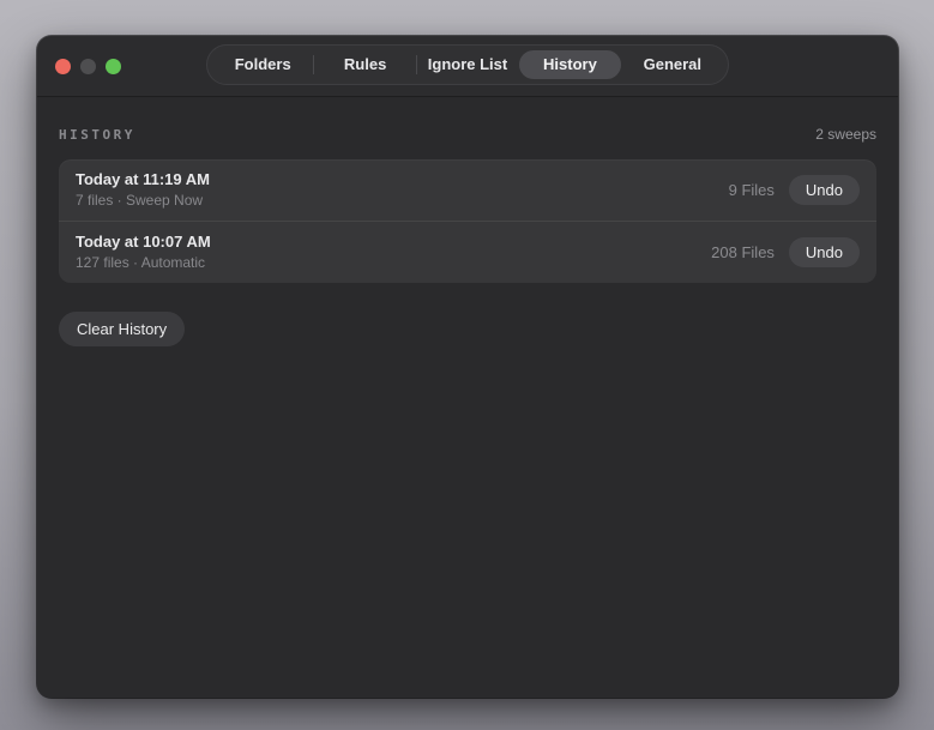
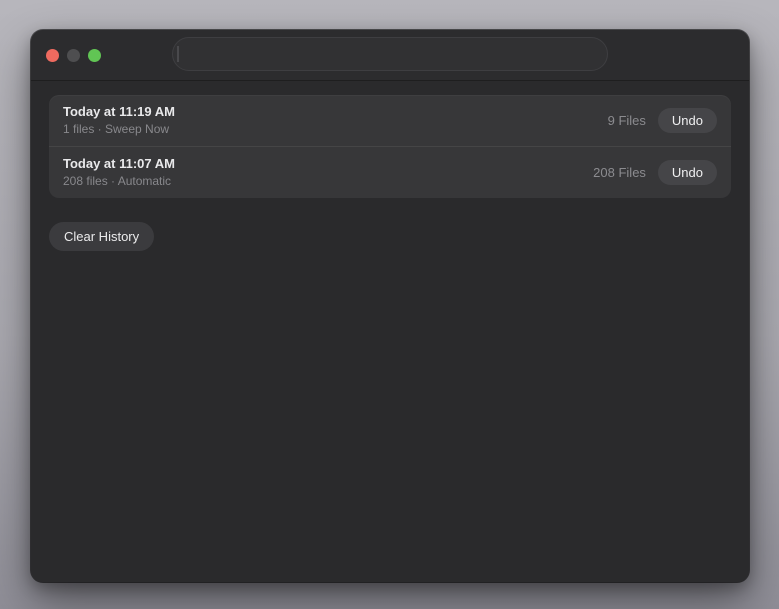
- Folders
- Rules
- Ignore List
- History
- General
- HISTORY
- 2 sweeps
  Today at 11:19 AM
- 7 files · Sweep Now
+ 1 files · Sweep Now
  9 Files
  Undo
- Today at 10:07 AM
+ Today at 11:07 AM
- 127 files · Automatic
+ 208 files · Automatic
  208 Files
  Undo
  Clear History
